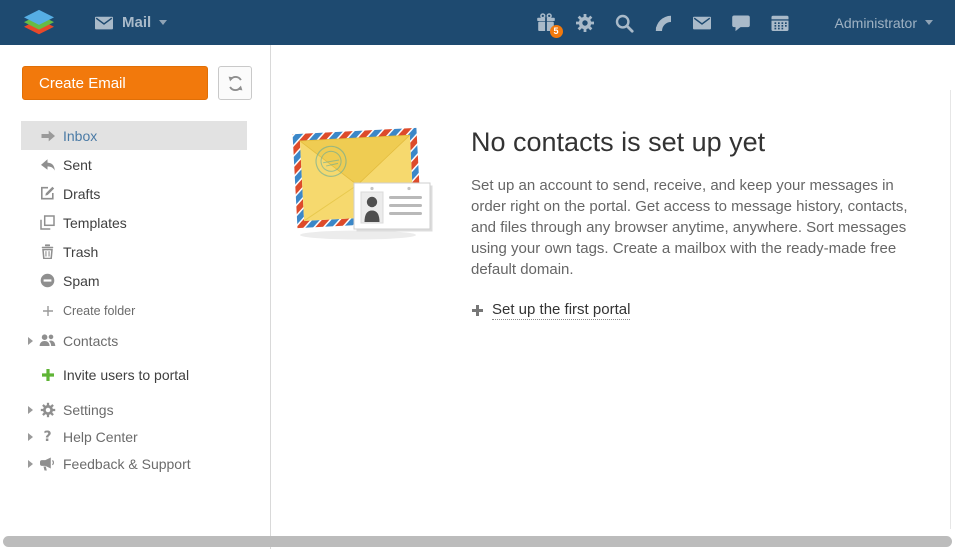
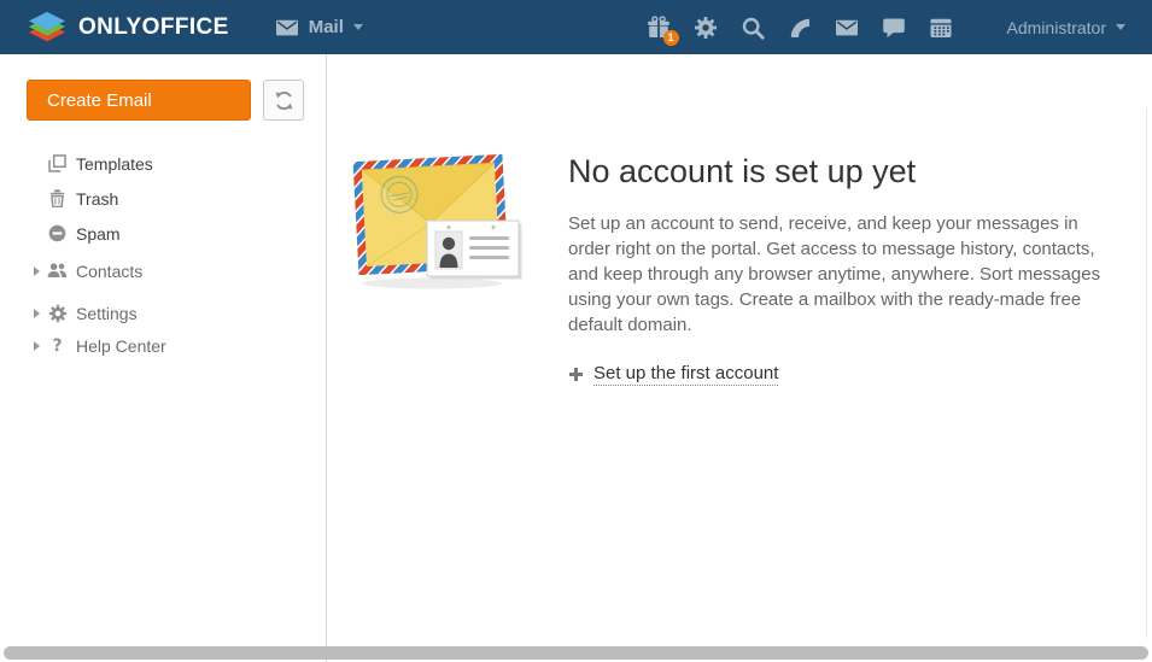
+ ONLYOFFICE
  Mail
- 5
+ 1
  Administrator
  Create Email
- Inbox
- Sent
- Drafts
  Templates
  Trash
  Spam
- Create folder
  Contacts
- Invite users to portal
  Settings
  ?
  Help Center
- Feedback & Support
- No contacts is set up yet
+ No account is set up yet
- Set up an account to send, receive, and keep your messages in order right on the portal. Get access to message history, contacts, and files through any browser anytime, anywhere. Sort messages using your own tags. Create a mailbox with the ready-made free default domain.
+ Set up an account to send, receive, and keep your messages in order right on the portal. Get access to message history, contacts, and keep through any browser anytime, anywhere. Sort messages using your own tags. Create a mailbox with the ready-made free default domain.
- Set up the first portal
+ Set up the first account
